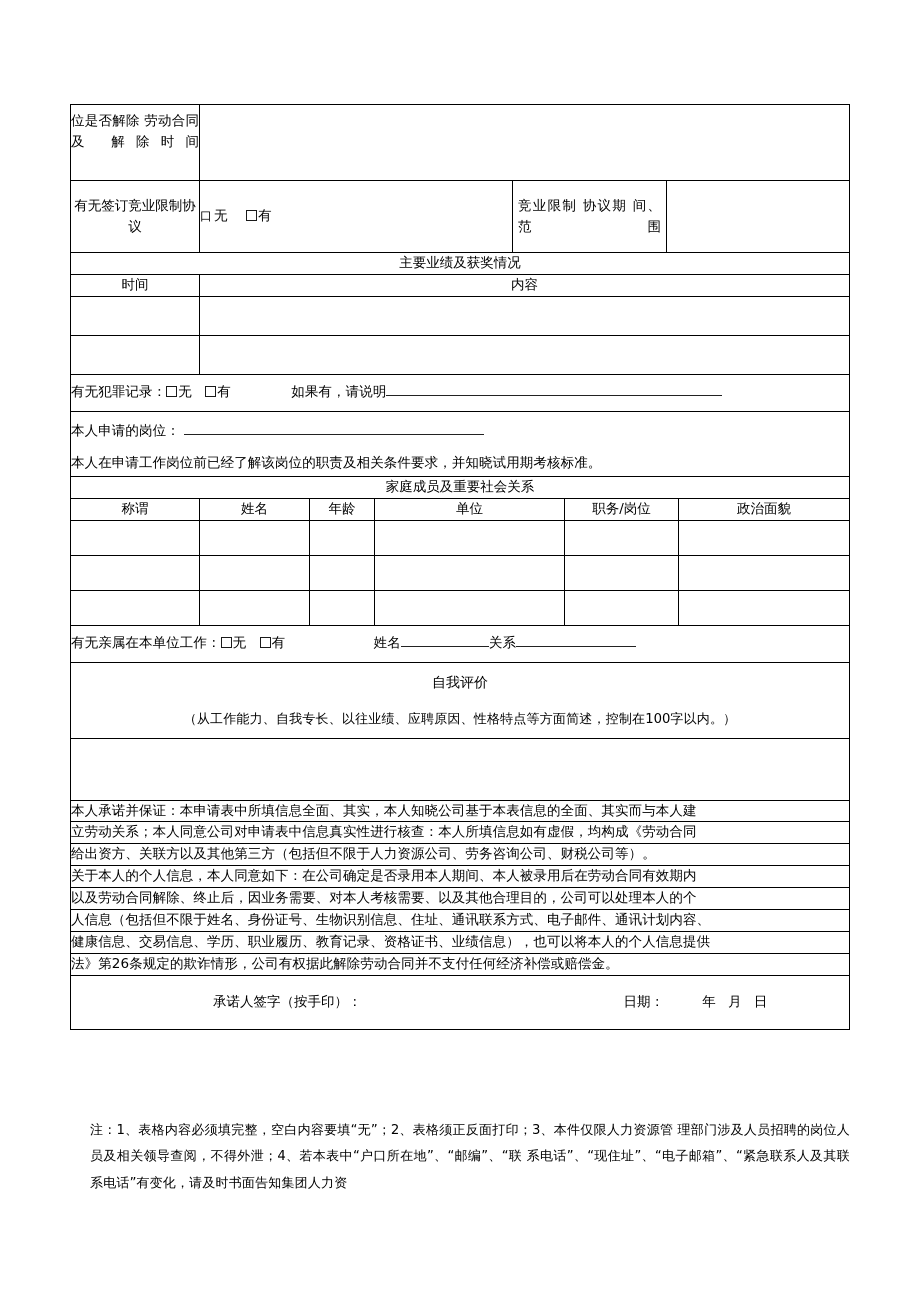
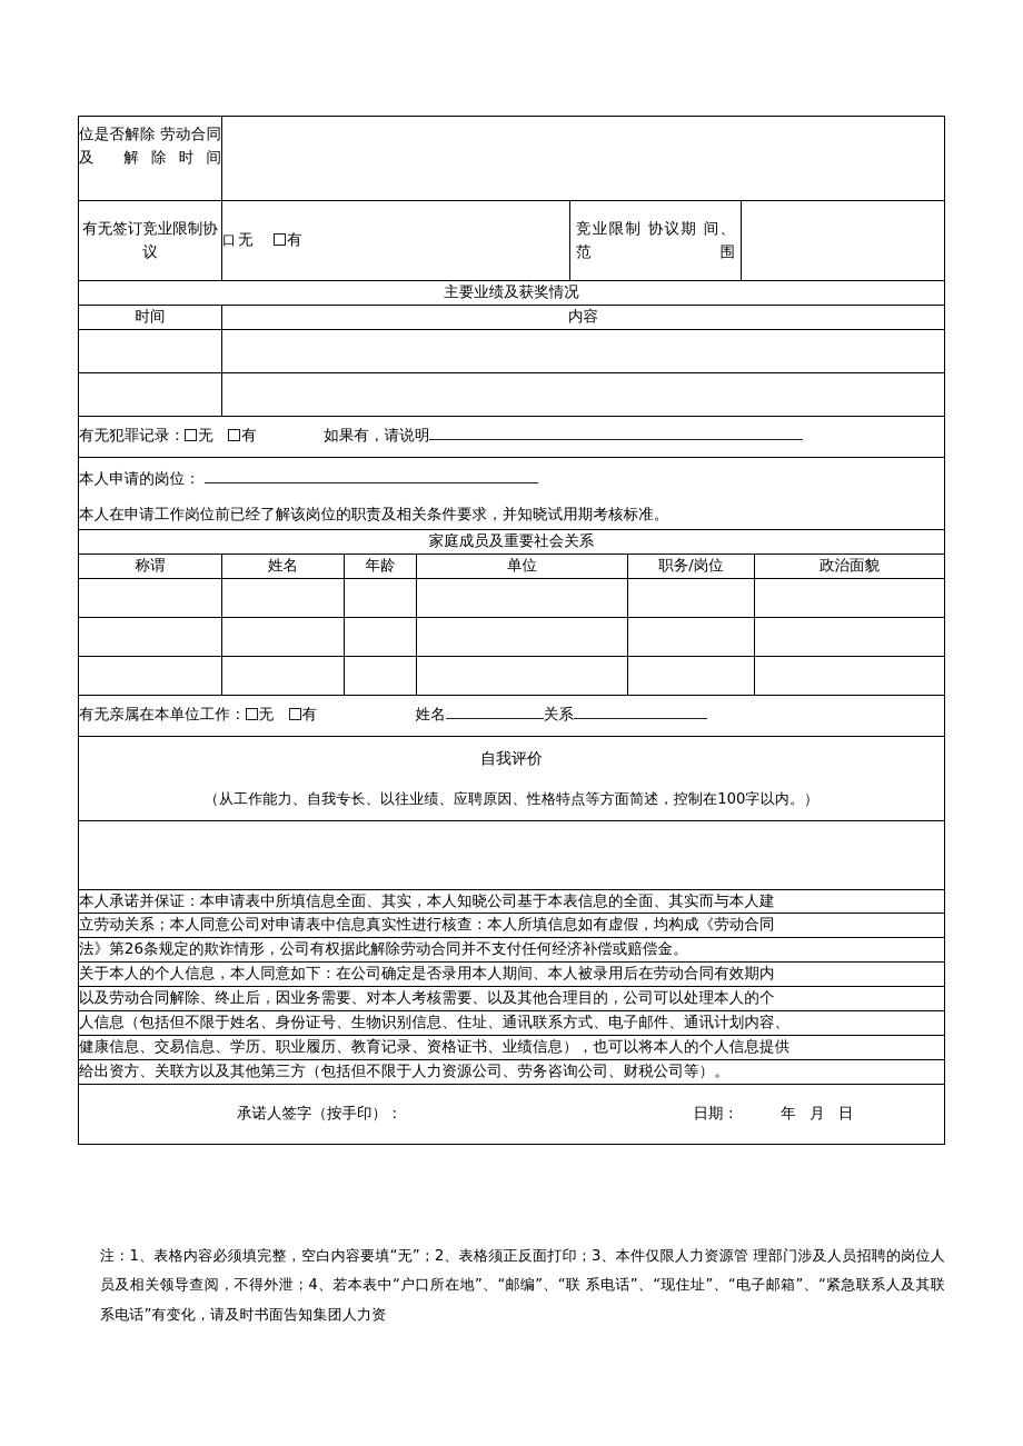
  位是否解除 劳动合同及 解除时间
  有无签订竞业限制协议	口 无 有	竞业限制 协议期 间、范围
  主要业绩及获奖情况
  时间	内容
  有无犯罪记录： 无 有 如果有，请说明
  本人申请的岗位： 本人在申请工作岗位前已经了解该岗位的职责及相关条件要求，并知晓试用期考核标准。
  家庭成员及重要社会关系
  称谓	姓名	年龄	单位	职务/岗位	政治面貌
  有无亲属在本单位工作： 无 有 姓名 关系
  自我评价 （从工作能力、自我专长、以往业绩、应聘原因、性格特点等方面简述，控制在100字以内。）
  本人承诺并保证：本申请表中所填信息全面、其实，本人知晓公司基于本表信息的全面、其实而与本人建
  立劳动关系；本人同意公司对申请表中信息真实性进行核查：本人所填信息如有虚假，均构成《劳动合同
- 给出资方、关联方以及其他第三方（包括但不限于人力资源公司、劳务咨询公司、财税公司等）。
+ 法》第26条规定的欺诈情形，公司有权据此解除劳动合同并不支付任何经济补偿或赔偿金。
  关于本人的个人信息，本人同意如下：在公司确定是否录用本人期间、本人被录用后在劳动合同有效期内
  以及劳动合同解除、终止后，因业务需要、对本人考核需要、以及其他合理目的，公司可以处理本人的个
  人信息（包括但不限于姓名、身份证号、生物识别信息、住址、通讯联系方式、电子邮件、通讯计划内容、
  健康信息、交易信息、学历、职业履历、教育记录、资格证书、业绩信息），也可以将本人的个人信息提供
- 法》第26条规定的欺诈情形，公司有权据此解除劳动合同并不支付任何经济补偿或赔偿金。
+ 给出资方、关联方以及其他第三方（包括但不限于人力资源公司、劳务咨询公司、财税公司等）。
  承诺人签字（按手印）： 日期： 年 月 日
  注：1、表格内容必须填完整，空白内容要填“无”；2、表格须正反面打印；3、本件仅限人力资源管 理部门涉及人员招聘的岗位人员及相关领导查阅，不得外泄；4、若本表中“户口所在地”、“邮编”、“联 系电话”、“现住址”、“电子邮箱”、“紧急联系人及其联系电话”有变化，请及时书面告知集团人力资
